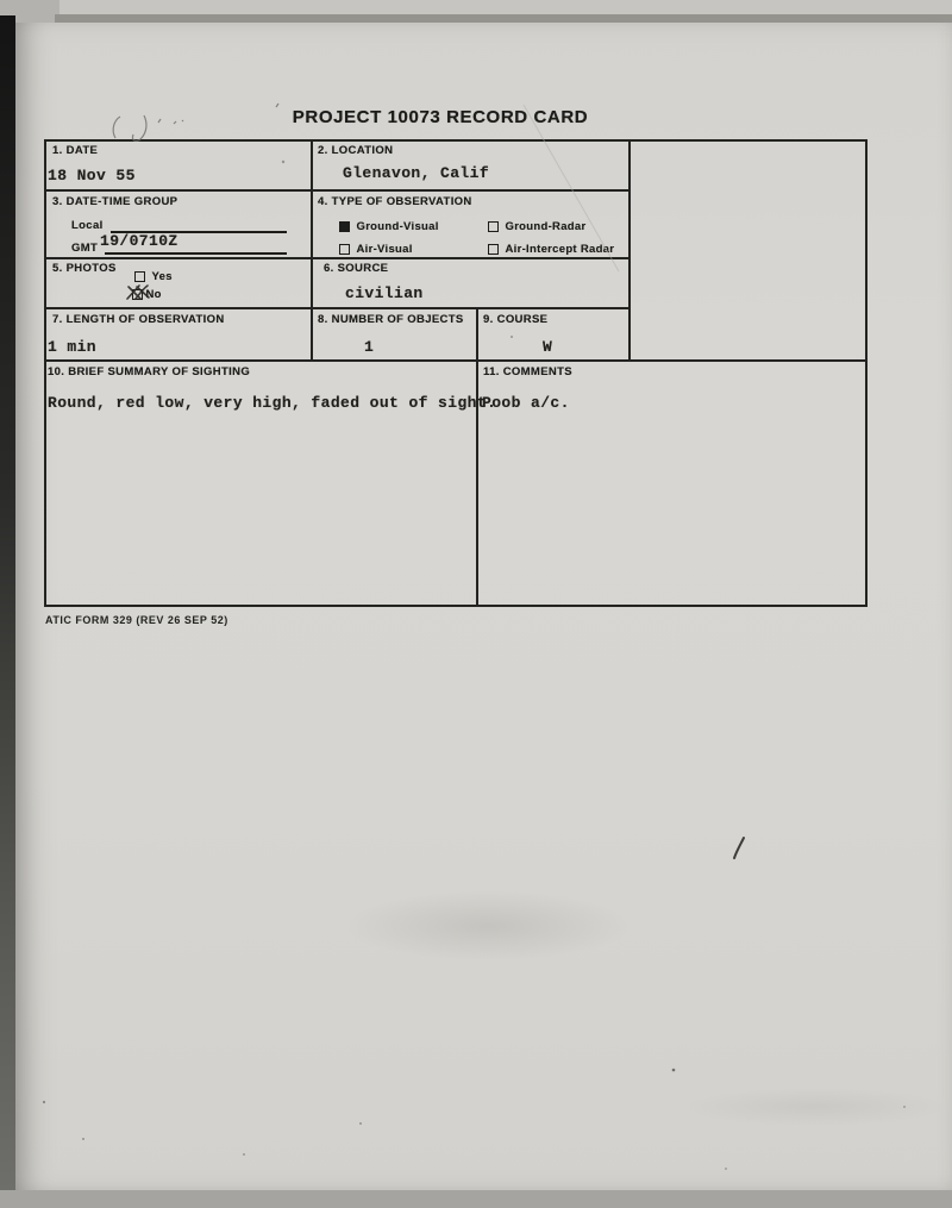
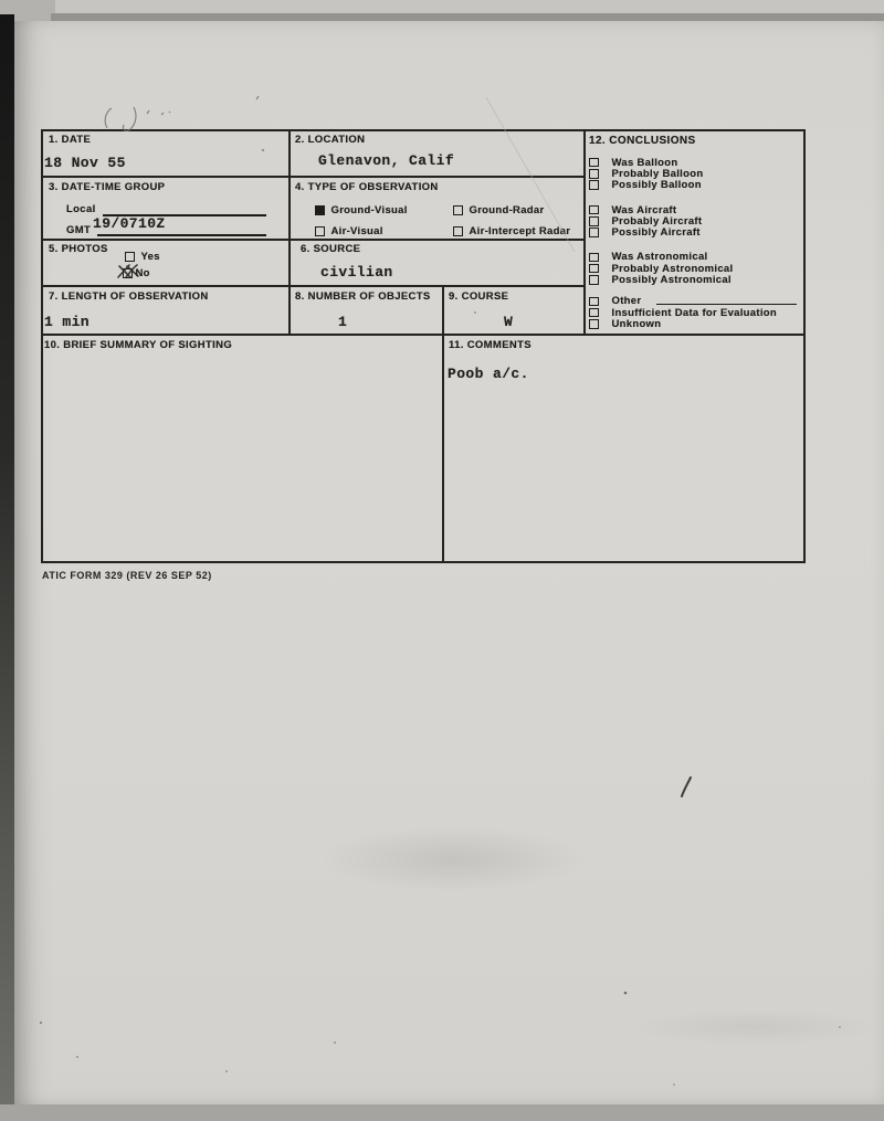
- PROJECT 10073 RECORD CARD
  1. DATE
  18 Nov 55
  2. LOCATION
  Glenavon, Calif
  3. DATE-TIME GROUP
  Local
  GMT
  19/0710Z
  4. TYPE OF OBSERVATION
  Ground-Visual
  Ground-Radar
  Air-Visual
  Air-Intercept Radar
  5. PHOTOS
  Yes
  No
  6. SOURCE
  civilian
  7. LENGTH OF OBSERVATION
  1 min
  8. NUMBER OF OBJECTS
  1
  9. COURSE
  W
  10. BRIEF SUMMARY OF SIGHTING
- Round, red low, very high, faded out of sight.
  11. COMMENTS
  Poob a/c.
+ 12. CONCLUSIONS
+ Was Balloon
+ Probably Balloon
+ Possibly Balloon
+ Was Aircraft
+ Probably Aircraft
+ Possibly Aircraft
+ Was Astronomical
+ Probably Astronomical
+ Possibly Astronomical
+ Other
+ Insufficient Data for Evaluation
+ Unknown
  ATIC FORM 329 (REV 26 SEP 52)
